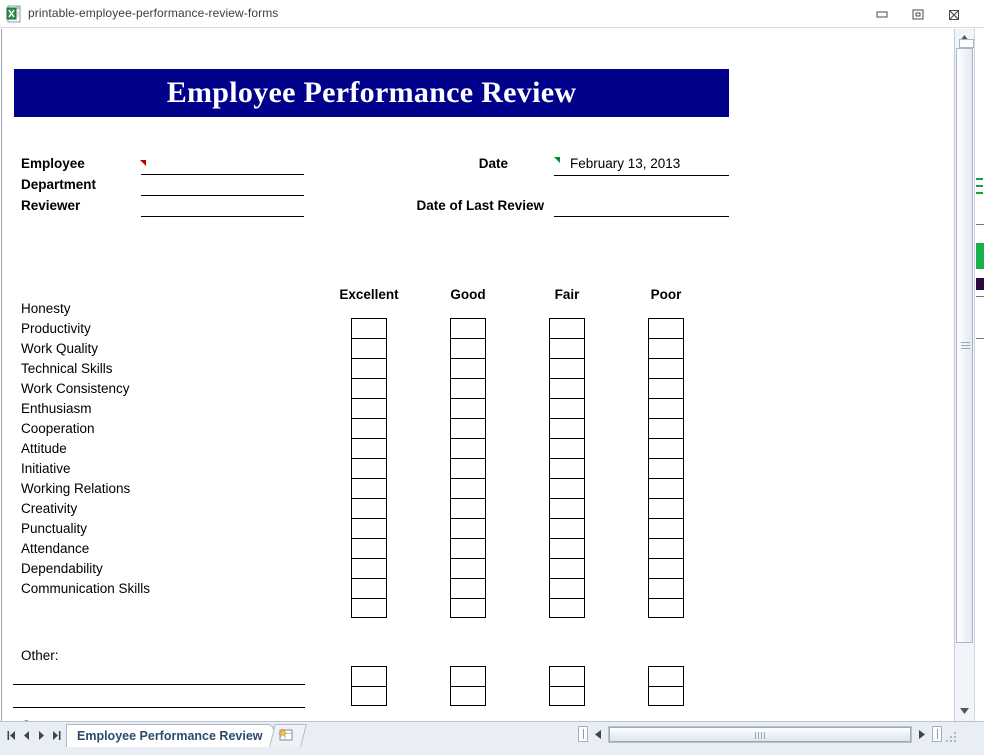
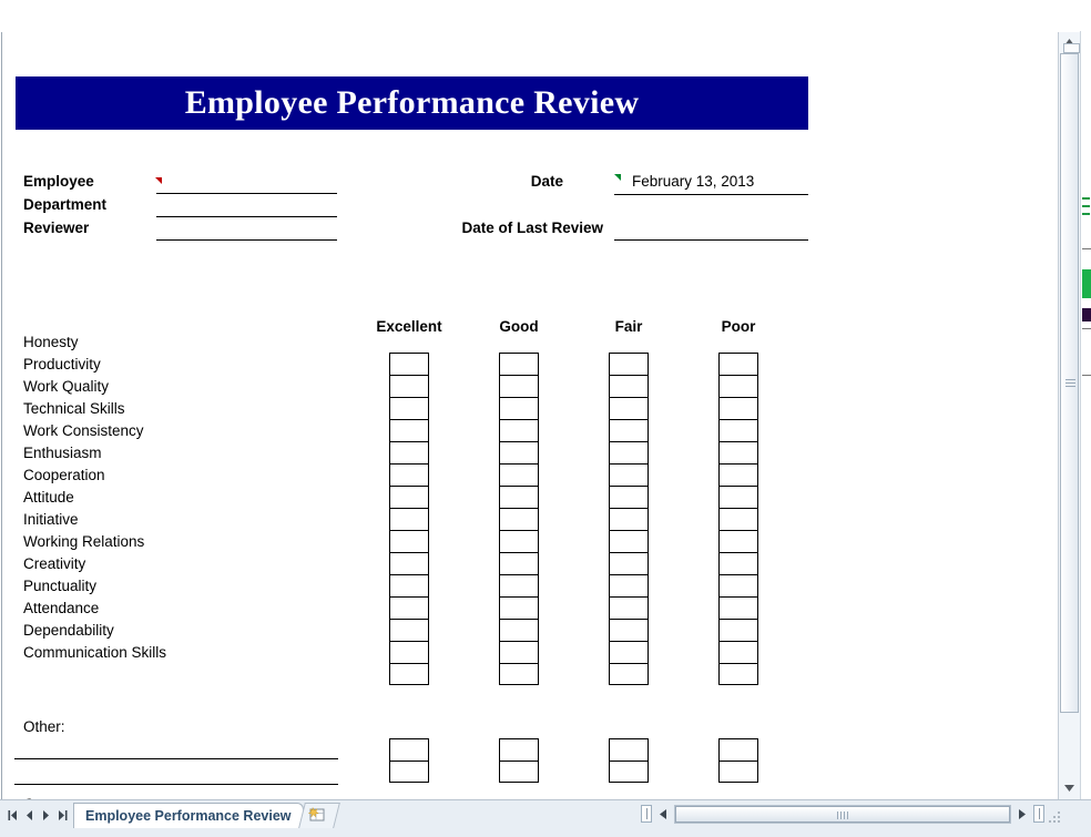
- printable-employee-performance-review-forms
  Employee Performance Review
  Employee
  Department
  Reviewer
  Date
  February 13, 2013
  Date of Last Review
  Excellent
  Good
  Fair
  Poor
  Honesty
  Productivity
  Work Quality
  Technical Skills
  Work Consistency
  Enthusiasm
  Cooperation
  Attitude
  Initiative
  Working Relations
  Creativity
  Punctuality
  Attendance
  Dependability
  Communication Skills
  Other:
  Employee Performance Review
